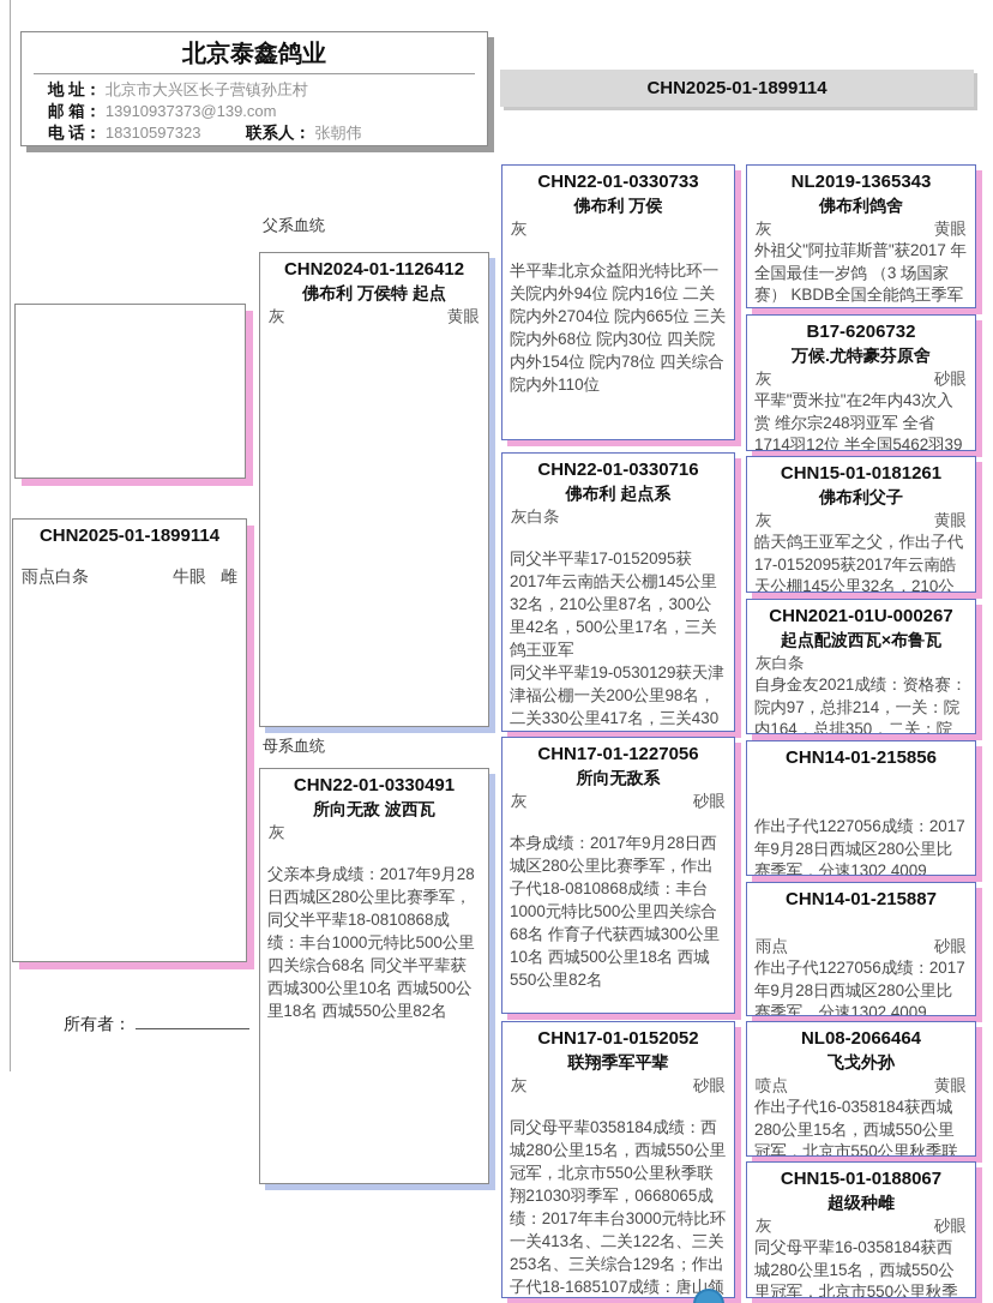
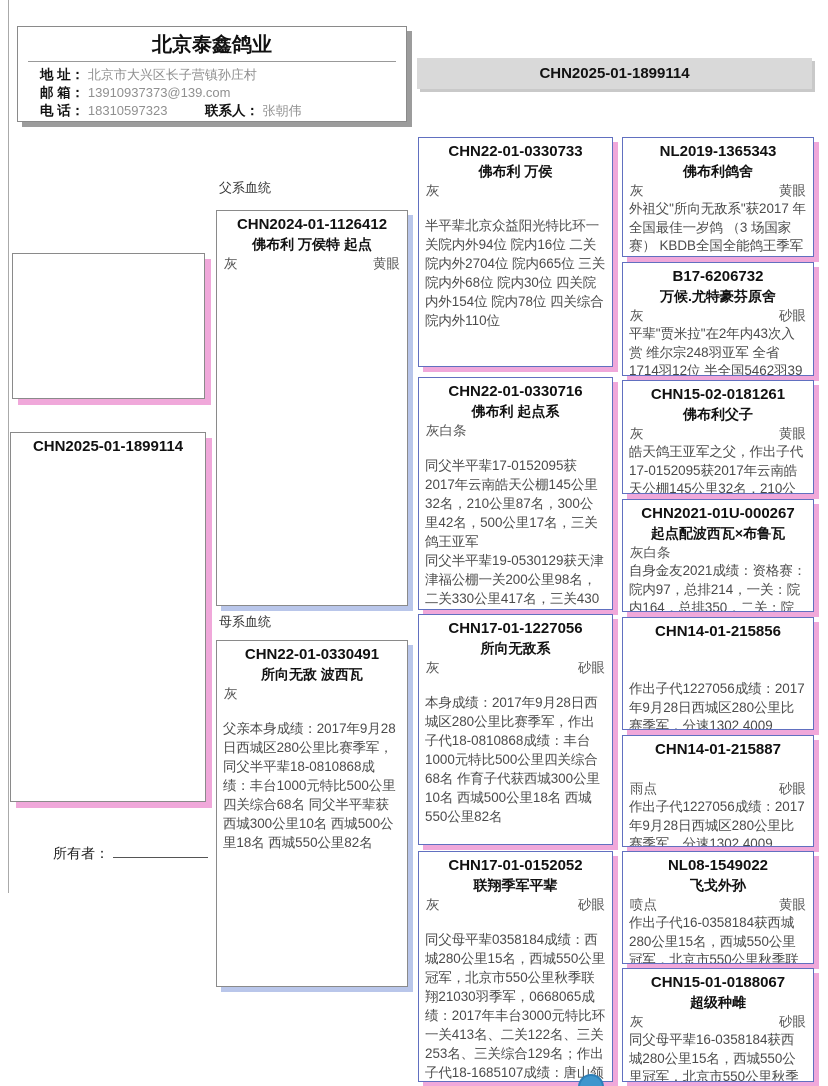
  北京泰鑫鸽业
  地 址： 北京市大兴区长子营镇孙庄村
  邮 箱： 13910937373@139.com
  电 话： 18310597323 联系人： 张朝伟
  CHN2025-01-1899114
  CHN2025-01-1899114
- 雨点白条
- 牛眼
- 雌
  所有者：
  父系血统
  母系血统
  CHN2024-01-1126412
  佛布利 万侯特 起点
  灰
  黄眼
  CHN22-01-0330491
  所向无敌 波西瓦
  灰
  父亲本身成绩：2017年9月28日西城区280公里比赛季军，同父半平辈18-0810868成绩：丰台1000元特比500公里四关综合68名 同父半平辈获西城300公里10名 西城500公里18名 西城550公里82名
  CHN22-01-0330733
  佛布利 万侯
  灰
  半平辈北京众益阳光特比环一关院内外94位 院内16位 二关院内外2704位 院内665位 三关院内外68位 院内30位 四关院内外154位 院内78位 四关综合院内外110位
  CHN22-01-0330716
  佛布利 起点系
  灰白条
  同父半平辈17-0152095获2017年云南皓天公棚145公里32名，210公里87名，300公里42名，500公里17名，三关鸽王亚军
  同父半平辈19-0530129获天津津福公棚一关200公里98名，二关330公里417名，三关430
  CHN17-01-1227056
  所向无敌系
  灰
  砂眼
  本身成绩：2017年9月28日西城区280公里比赛季军，作出子代18-0810868成绩：丰台1000元特比500公里四关综合68名 作育子代获西城300公里10名 西城500公里18名 西城550公里82名
  CHN17-01-0152052
  联翔季军平辈
  灰
  砂眼
  同父母平辈0358184成绩：西城280公里15名，西城550公里冠军，北京市550公里秋季联翔21030羽季军，0668065成绩：2017年丰台3000元特比环一关413名、二关122名、三关253名、三关综合129名；作出子代18-1685107成绩：唐山领
  NL2019-1365343
  佛布利鸽舍
  灰
  黄眼
- 外祖父"阿拉菲斯普"获2017 年全国最佳一岁鸽 （3 场国家赛） KBDB全国全能鸽王季军
+ 外祖父"所向无敌系"获2017 年全国最佳一岁鸽 （3 场国家赛） KBDB全国全能鸽王季军
  B17-6206732
  万候.尤特豪芬原舍
  灰
  砂眼
  平辈"贾米拉"在2年内43次入赏 维尔宗248羽亚军 全省1714羽12位 半全国5462羽39
- CHN15-01-0181261
+ CHN15-02-0181261
  佛布利父子
  灰
  黄眼
  皓天鸽王亚军之父，作出子代17-0152095获2017年云南皓天公棚145公里32名，210公
  CHN2021-01U-000267
  起点配波西瓦×布鲁瓦
  灰白条
  自身金友2021成绩：资格赛：院内97，总排214，一关：院内164，总排350，二关：院
  CHN14-01-215856
  作出子代1227056成绩：2017年9月28日西城区280公里比赛季军，分速1302 4009
  CHN14-01-215887
  雨点
  砂眼
  作出子代1227056成绩：2017年9月28日西城区280公里比赛季军，分速1302.4009
- NL08-2066464
+ NL08-1549022
  飞戈外孙
  喷点
  黄眼
  作出子代16-0358184获西城280公里15名，西城550公里冠军，北京市550公里秋季联
  CHN15-01-0188067
  超级种雌
  灰
  砂眼
  同父母平辈16-0358184获西城280公里15名，西城550公里冠军，北京市550公里秋季
